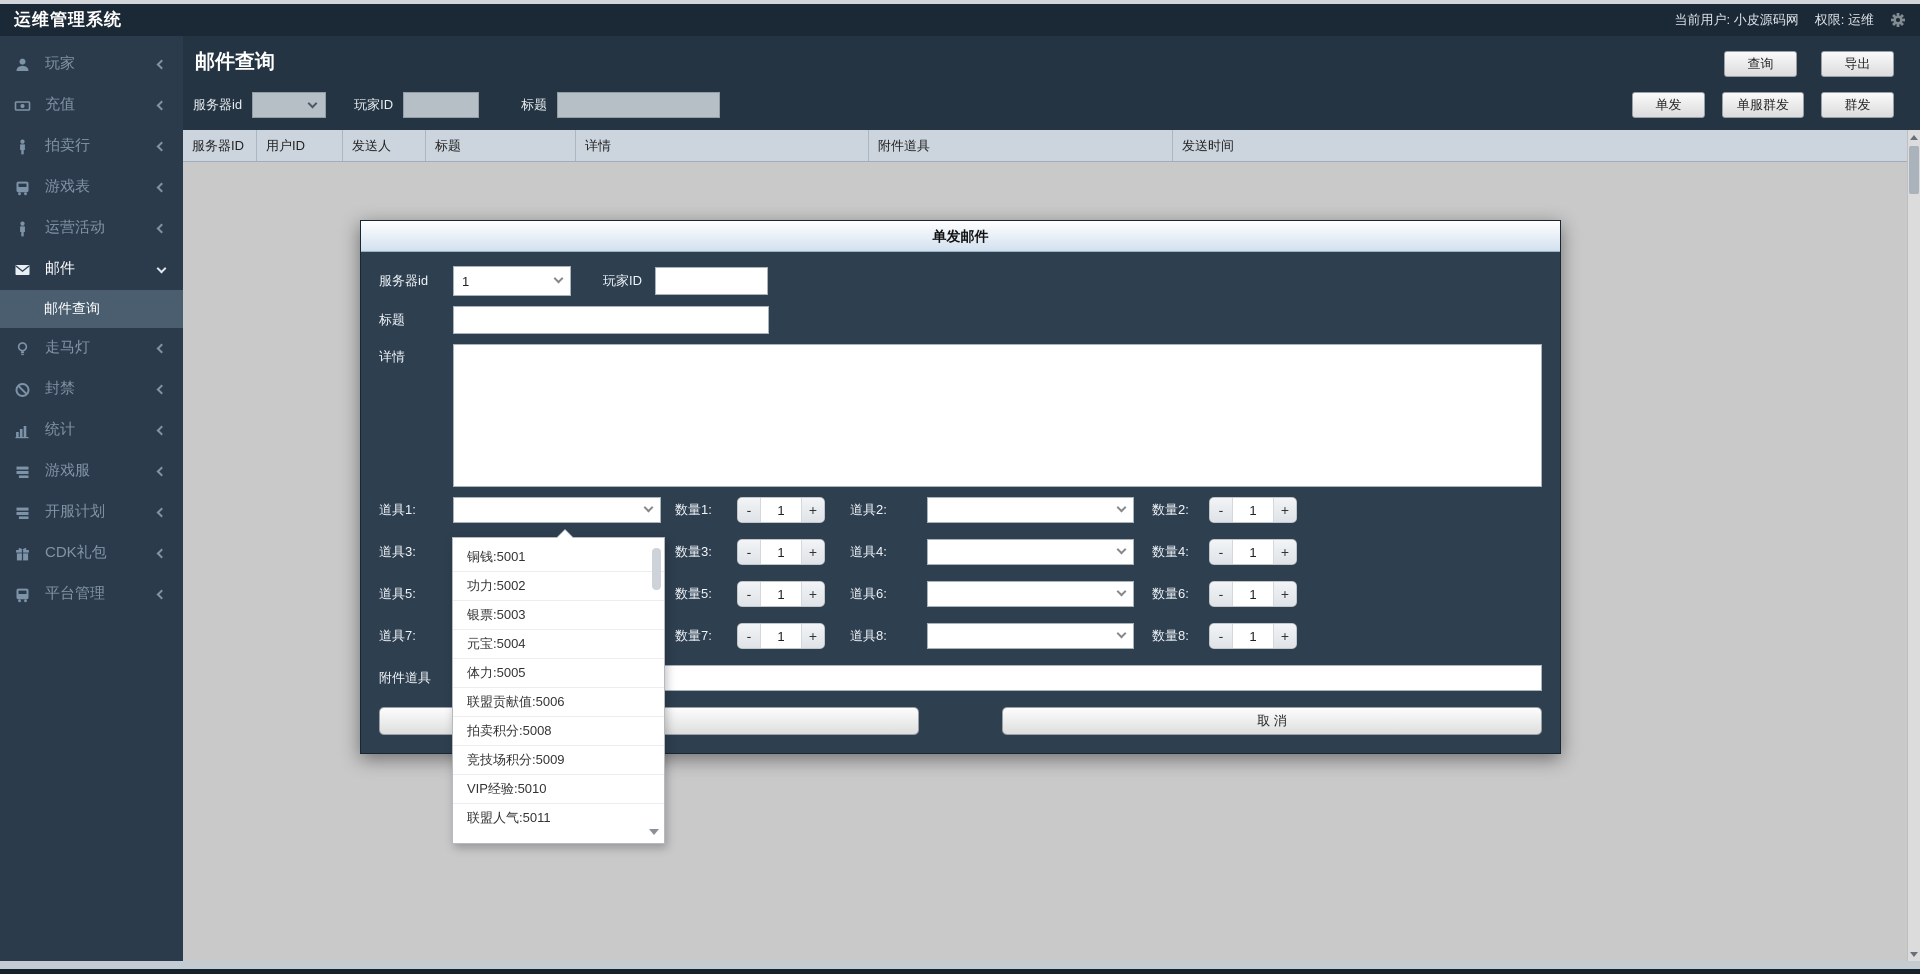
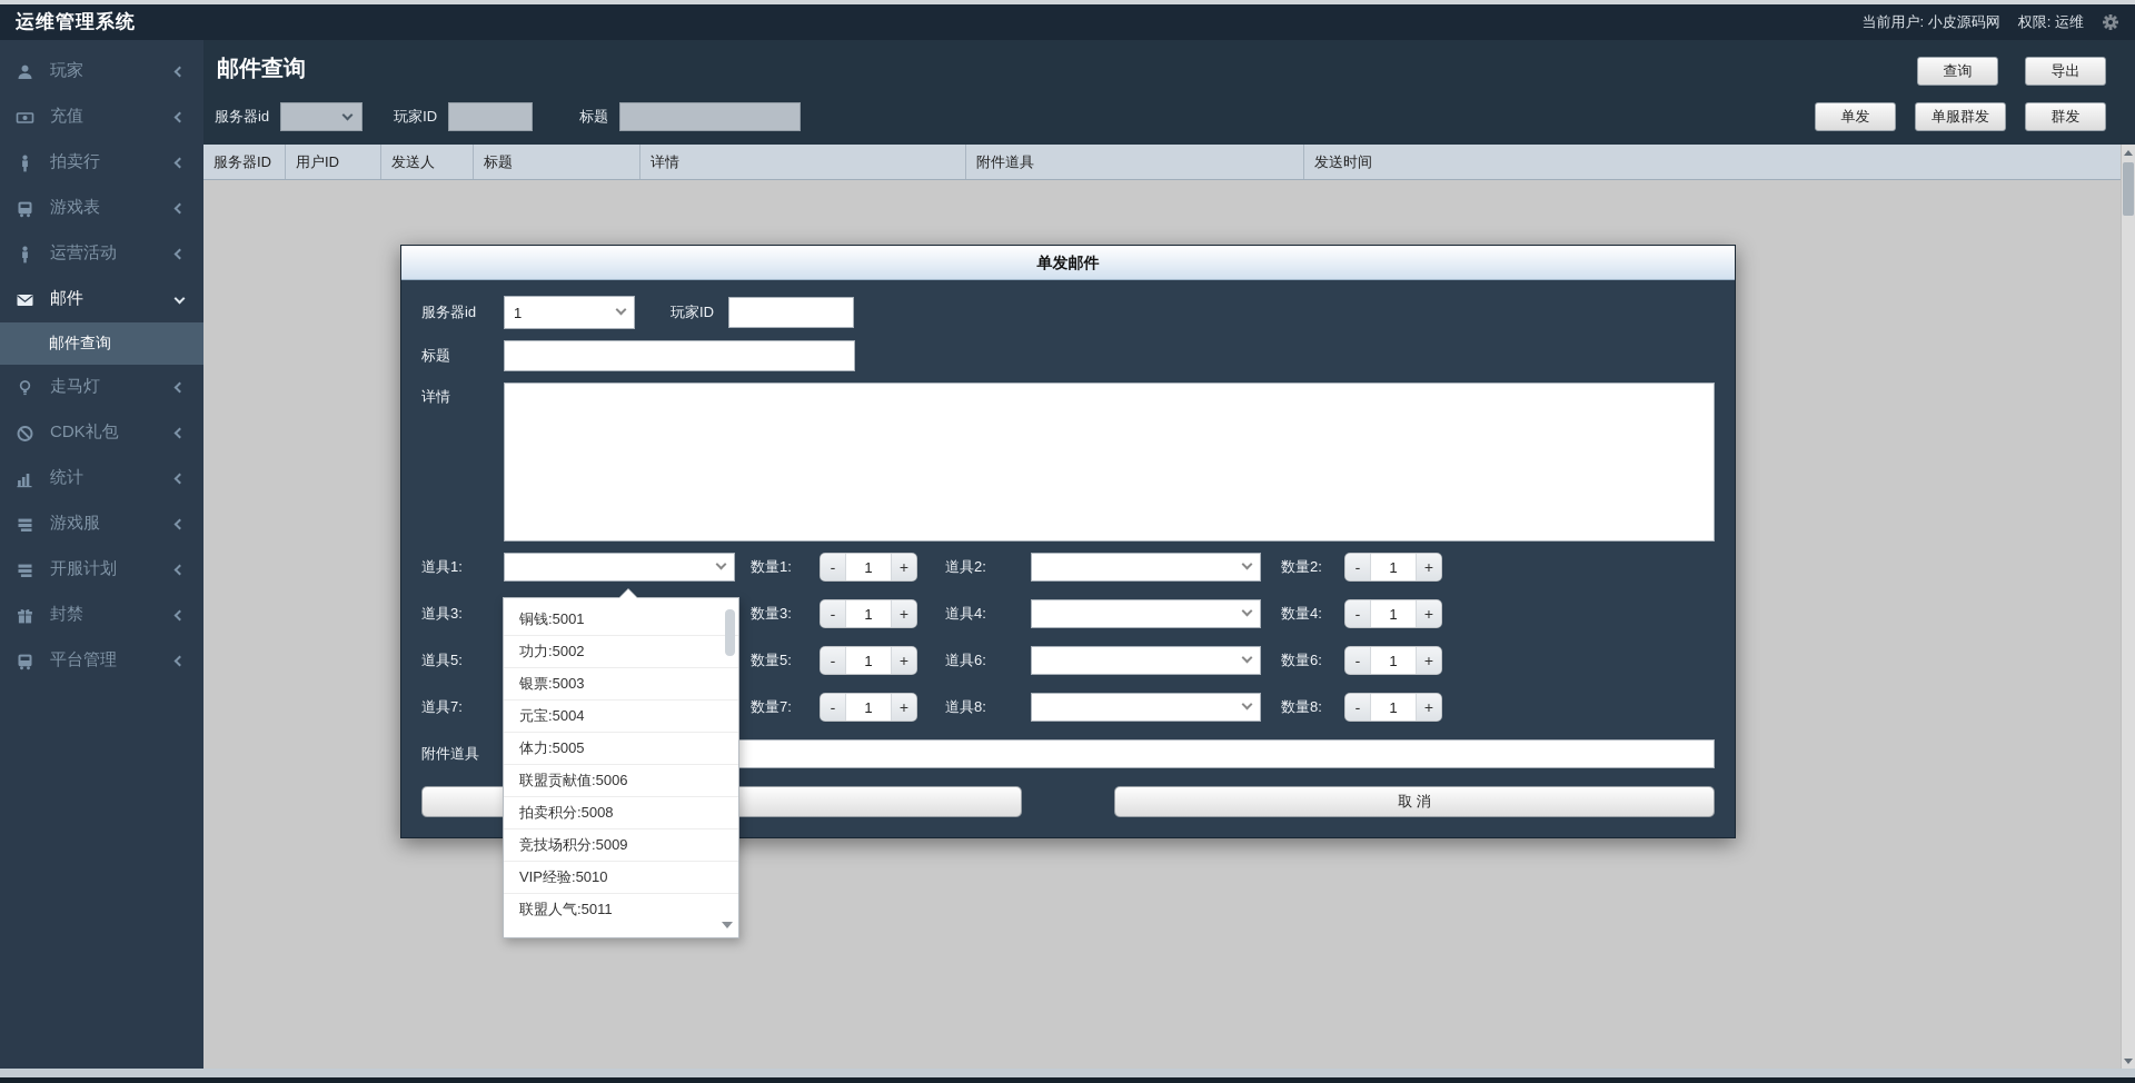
  运维管理系统
  当前用户: 小皮源码网
  权限: 运维
  玩家
  充值
  拍卖行
  游戏表
  运营活动
  邮件
  邮件查询
  走马灯
- 封禁
+ CDK礼包
  统计
  游戏服
  开服计划
- CDK礼包
+ 封禁
  平台管理
  邮件查询
  查询
  导出
  服务器id
  玩家ID
  标题
  单发
  单服群发
  群发
  服务器ID
  用户ID
  发送人
  标题
  详情
  附件道具
  发送时间
  单发邮件
  服务器id
  1
  玩家ID
  标题
  详情
  道具1:
  数量1:
  -
  1
  +
  道具2:
  数量2:
  -
  1
  +
  道具3:
  数量3:
  -
  1
  +
  道具4:
  数量4:
  -
  1
  +
  道具5:
  数量5:
  -
  1
  +
  道具6:
  数量6:
  -
  1
  +
  道具7:
  数量7:
  -
  1
  +
  道具8:
  数量8:
  -
  1
  +
  附件道具
  取 消
  铜钱:5001
  功力:5002
  银票:5003
  元宝:5004
  体力:5005
  联盟贡献值:5006
  拍卖积分:5008
  竞技场积分:5009
  VIP经验:5010
  联盟人气:5011
